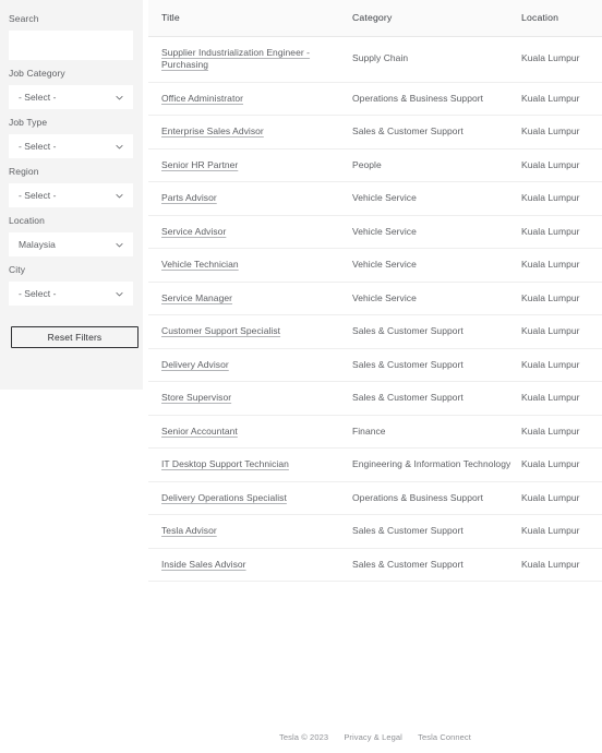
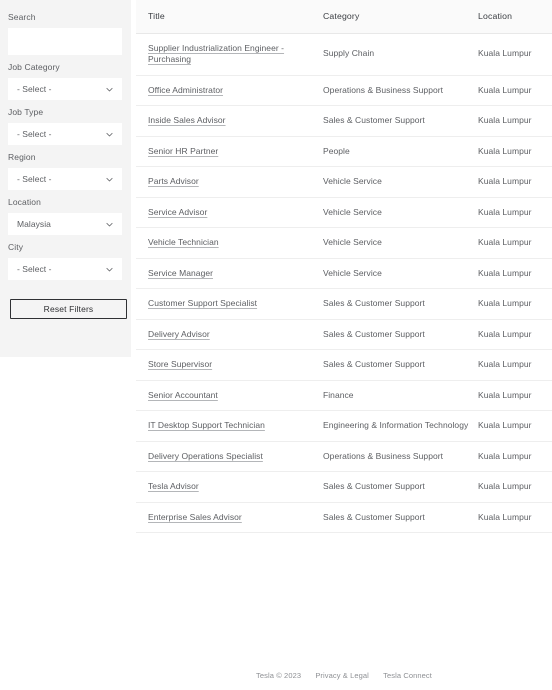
  Search
  Job Category
  - Select -
  Job Type
  - Select -
  Region
  - Select -
  Location
  Malaysia
  City
  - Select -
  Reset Filters
  Title	Category	Location
  Supplier Industrialization Engineer - Purchasing	Supply Chain	Kuala Lumpur
  Office Administrator	Operations & Business Support	Kuala Lumpur
- Enterprise Sales Advisor	Sales & Customer Support	Kuala Lumpur
+ Inside Sales Advisor	Sales & Customer Support	Kuala Lumpur
  Senior HR Partner	People	Kuala Lumpur
  Parts Advisor	Vehicle Service	Kuala Lumpur
  Service Advisor	Vehicle Service	Kuala Lumpur
  Vehicle Technician	Vehicle Service	Kuala Lumpur
  Service Manager	Vehicle Service	Kuala Lumpur
  Customer Support Specialist	Sales & Customer Support	Kuala Lumpur
  Delivery Advisor	Sales & Customer Support	Kuala Lumpur
  Store Supervisor	Sales & Customer Support	Kuala Lumpur
  Senior Accountant	Finance	Kuala Lumpur
  IT Desktop Support Technician	Engineering & Information Technology	Kuala Lumpur
  Delivery Operations Specialist	Operations & Business Support	Kuala Lumpur
  Tesla Advisor	Sales & Customer Support	Kuala Lumpur
- Inside Sales Advisor	Sales & Customer Support	Kuala Lumpur
+ Enterprise Sales Advisor	Sales & Customer Support	Kuala Lumpur
  Tesla © 2023 Privacy & Legal Tesla Connect
